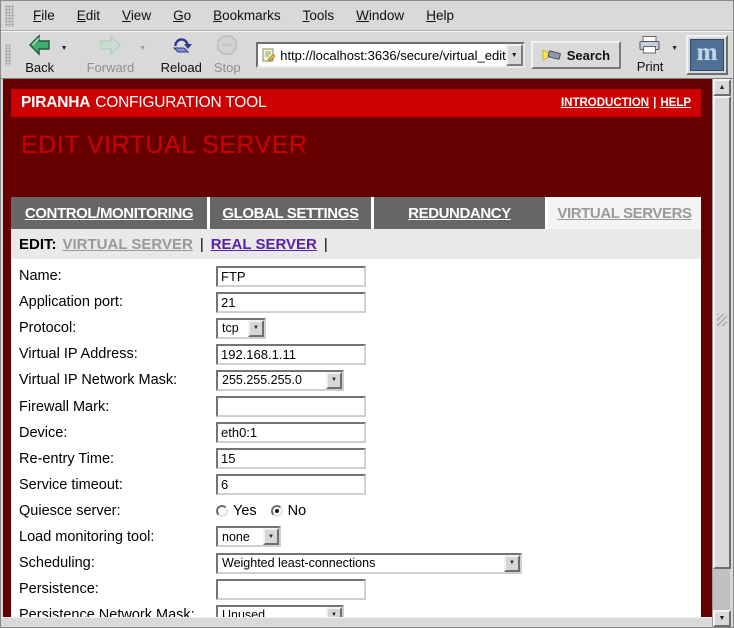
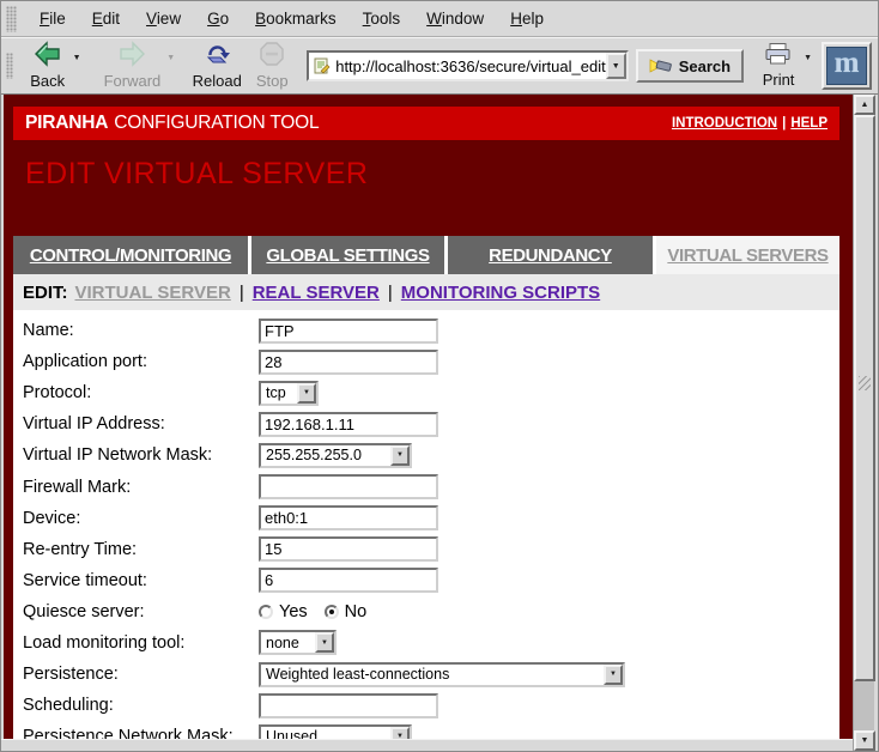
  File
  Edit
  View
  Go
  Bookmarks
  Tools
  Window
  Help
  Back
  Forward
  Reload
  Stop
  http://localhost:3636/secure/virtual_edit
  Search
  Print
  m
  PIRANHA
  CONFIGURATION TOOL
  INTRODUCTION
  |
  HELP
  EDIT VIRTUAL SERVER
  CONTROL/MONITORING
  GLOBAL SETTINGS
  REDUNDANCY
  VIRTUAL SERVERS
  EDIT:
  VIRTUAL SERVER
  |
  REAL SERVER
  |
+ MONITORING SCRIPTS
  Name:
  FTP
  Application port:
- 21
+ 28
  Protocol:
  tcp
  Virtual IP Address:
  192.168.1.11
  Virtual IP Network Mask:
  255.255.255.0
  Firewall Mark:
  Device:
  eth0:1
  Re-entry Time:
  15
  Service timeout:
  6
  Quiesce server:
  Yes
  No
  Load monitoring tool:
  none
- Scheduling:
+ Persistence:
  Weighted least-connections
- Persistence:
+ Scheduling:
  Persistence Network Mask:
  Unused
